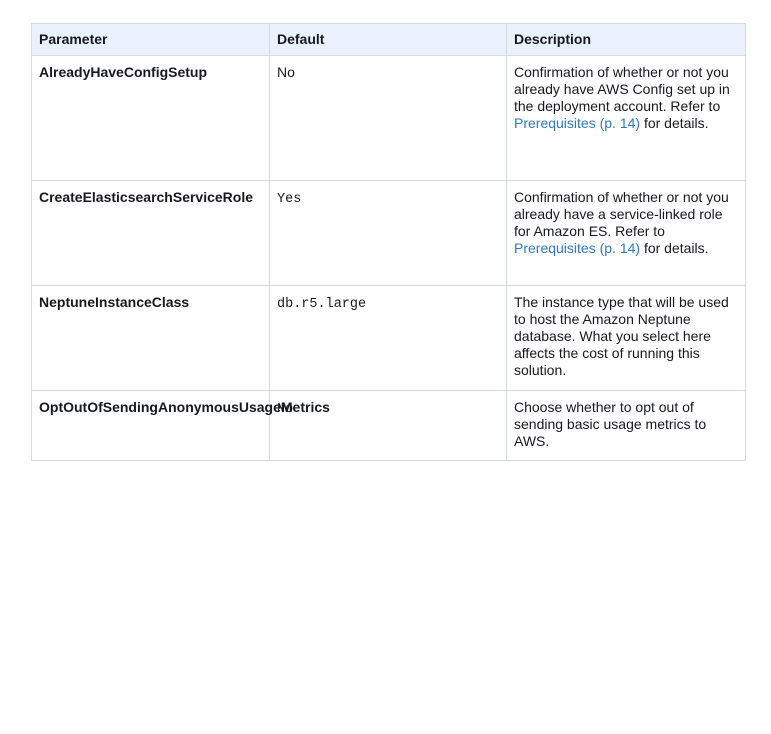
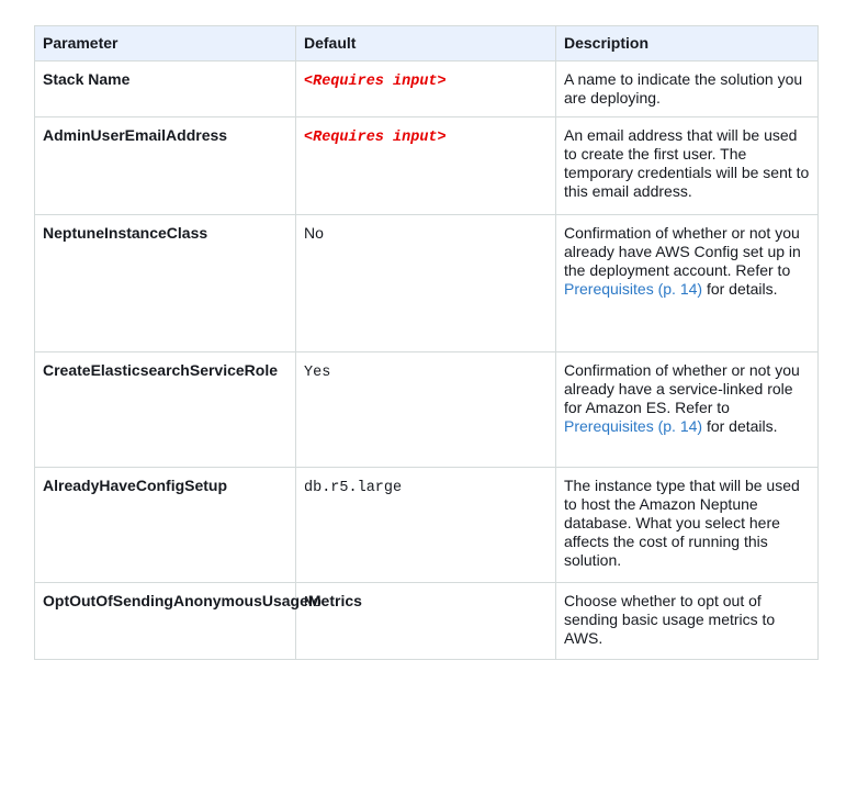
  Parameter	Default	Description
+ Stack Name	<Requires input>	A name to indicate the solution you are deploying.
+ AdminUserEmailAddress	<Requires input>	An email address that will be used to create the first user. The temporary credentials will be sent to this email address.
- AlreadyHaveConfigSetup	No	Confirmation of whether or not you already have AWS Config set up in the deployment account. Refer to Prerequisites (p. 14) for details.
+ NeptuneInstanceClass	No	Confirmation of whether or not you already have AWS Config set up in the deployment account. Refer to Prerequisites (p. 14) for details.
  CreateElasticsearchServiceRole	Yes	Confirmation of whether or not you already have a service-linked role for Amazon ES. Refer to Prerequisites (p. 14) for details.
- NeptuneInstanceClass	db.r5.large	The instance type that will be used to host the Amazon Neptune database. What you select here affects the cost of running this solution.
+ AlreadyHaveConfigSetup	db.r5.large	The instance type that will be used to host the Amazon Neptune database. What you select here affects the cost of running this solution.
  OptOutOfSendingAnonymousUsageMetrics	No	Choose whether to opt out of sending basic usage metrics to AWS.
